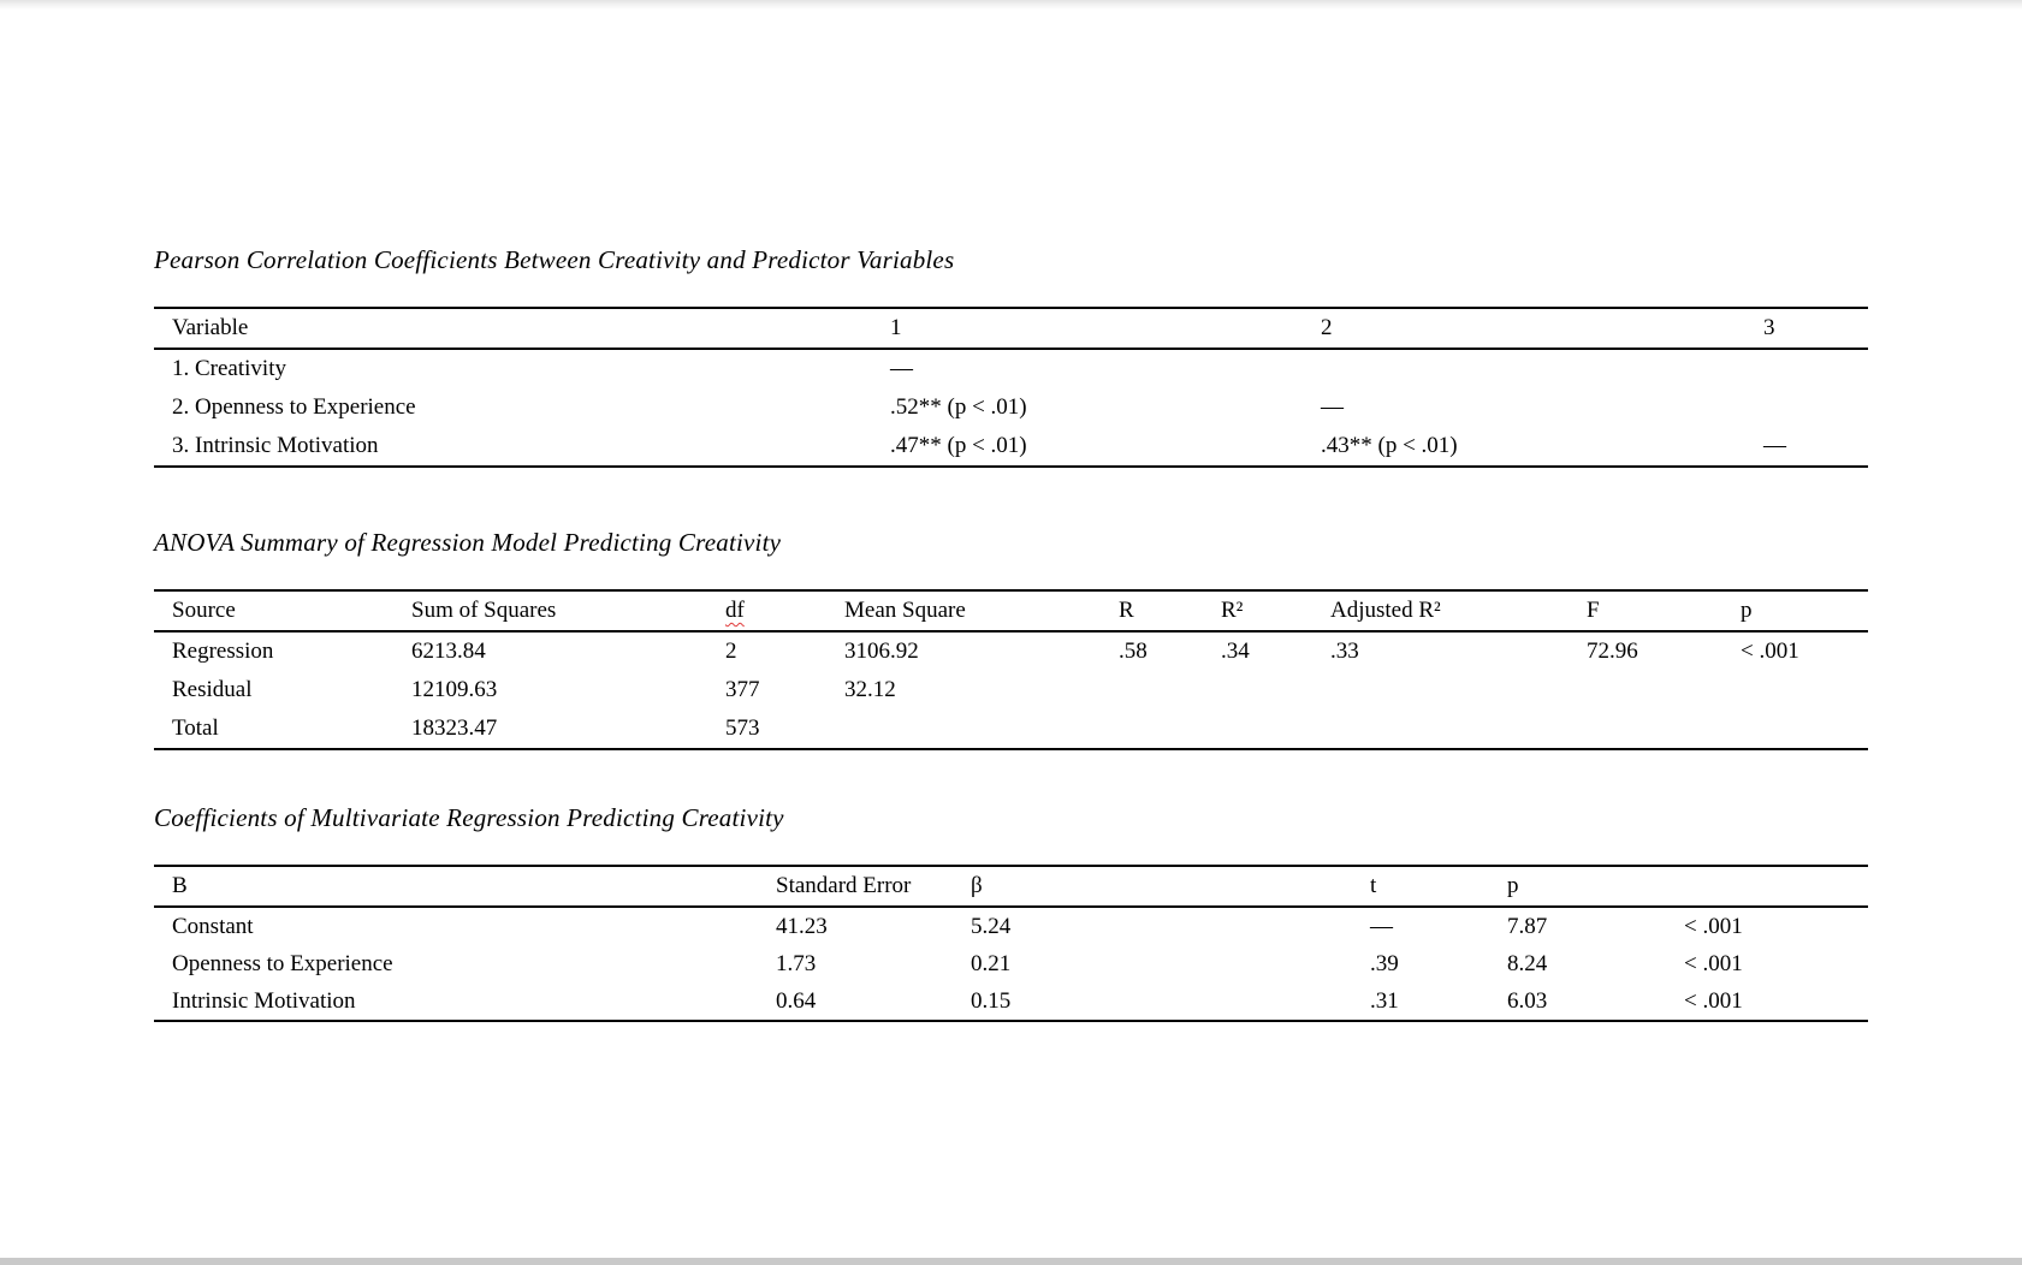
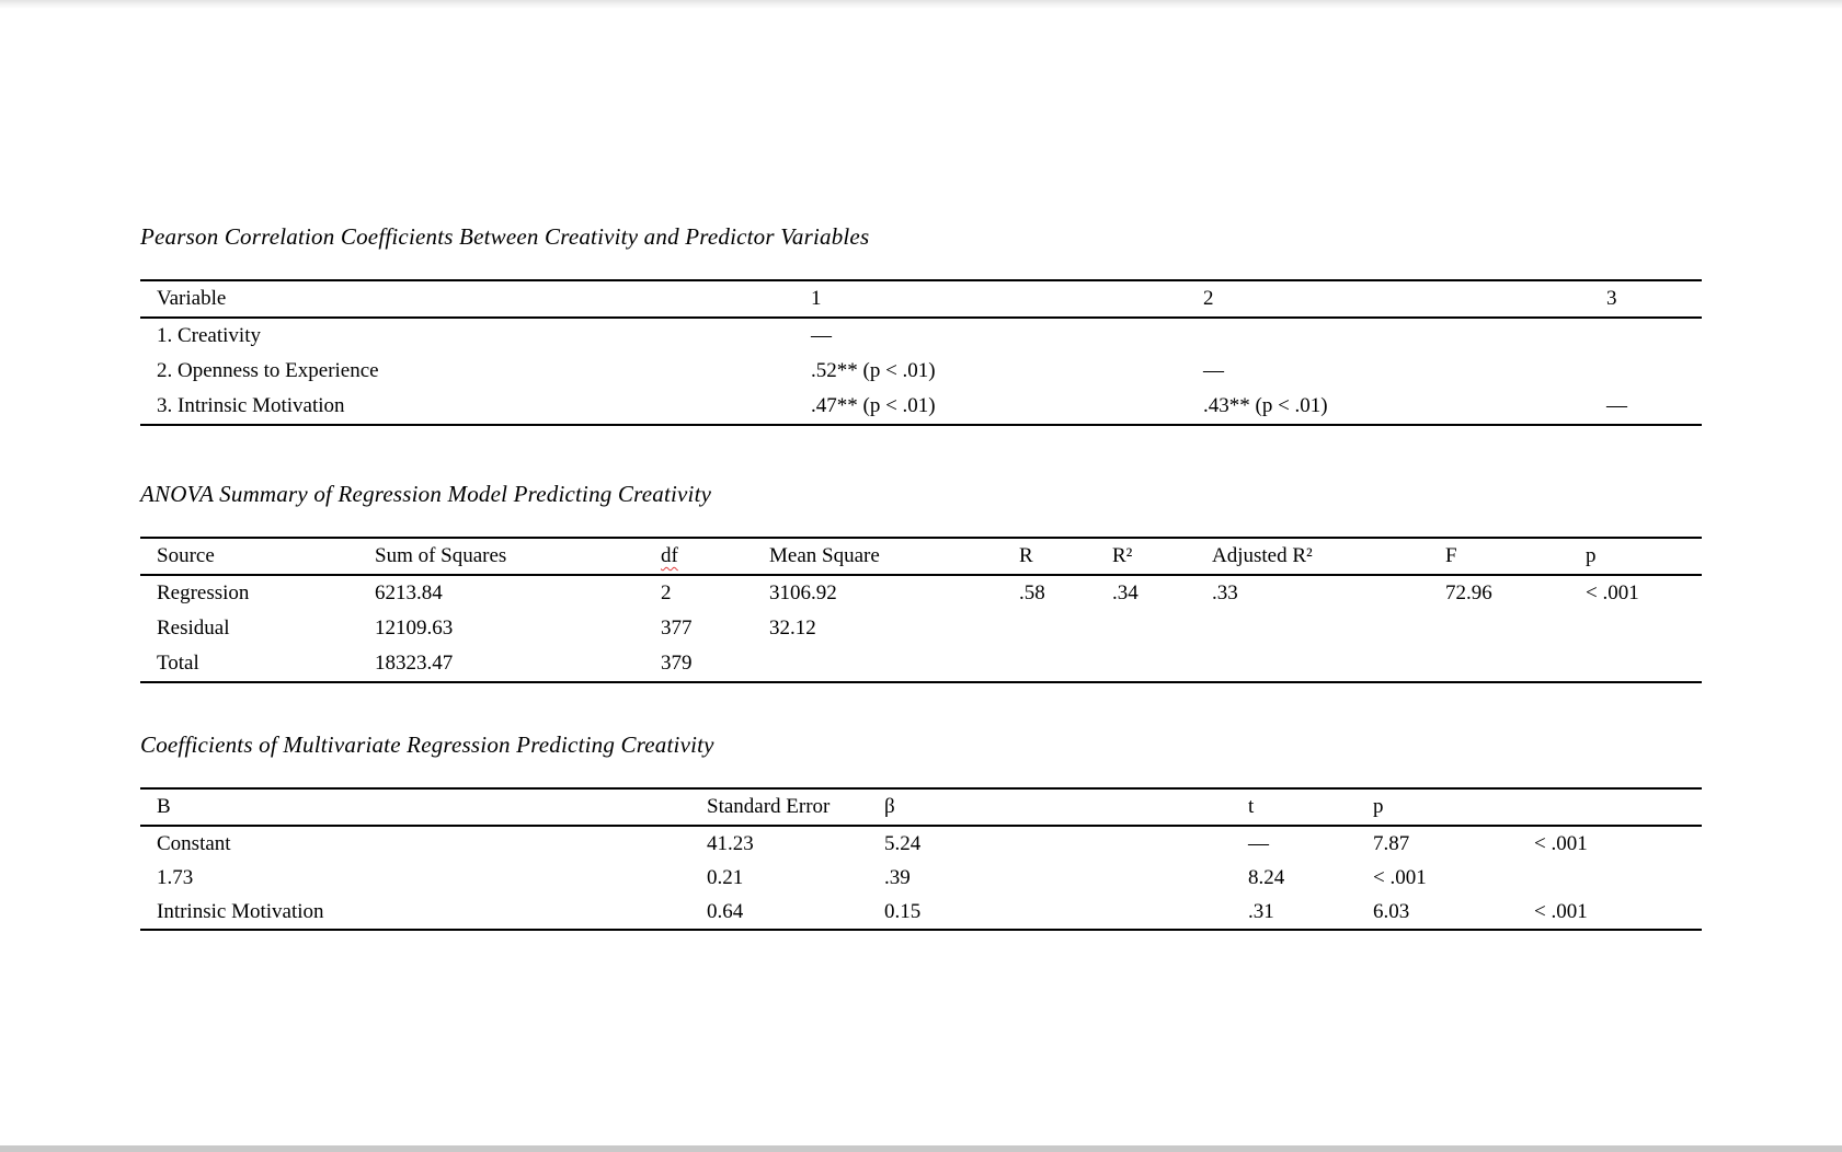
  Pearson Correlation Coefficients Between Creativity and Predictor Variables
  Variable
  1
  2
  3
  1. Creativity
  —
  2. Openness to Experience
  .52** (p < .01)
  —
  3. Intrinsic Motivation
  .47** (p < .01)
  .43** (p < .01)
  —
  ANOVA Summary of Regression Model Predicting Creativity
  Source
  Sum of Squares
  df
  Mean Square
  R
  R²
  Adjusted R²
  F
  p
  Regression
  6213.84
  2
  3106.92
  .58
  .34
  .33
  72.96
  < .001
  Residual
  12109.63
  377
  32.12
  Total
  18323.47
- 573
+ 379
  Coefficients of Multivariate Regression Predicting Creativity
  B
  Standard Error
  β
  t
  p
  Constant
  41.23
  5.24
  —
  7.87
  < .001
- Openness to Experience
  1.73
  0.21
  .39
  8.24
  < .001
  Intrinsic Motivation
  0.64
  0.15
  .31
  6.03
  < .001
